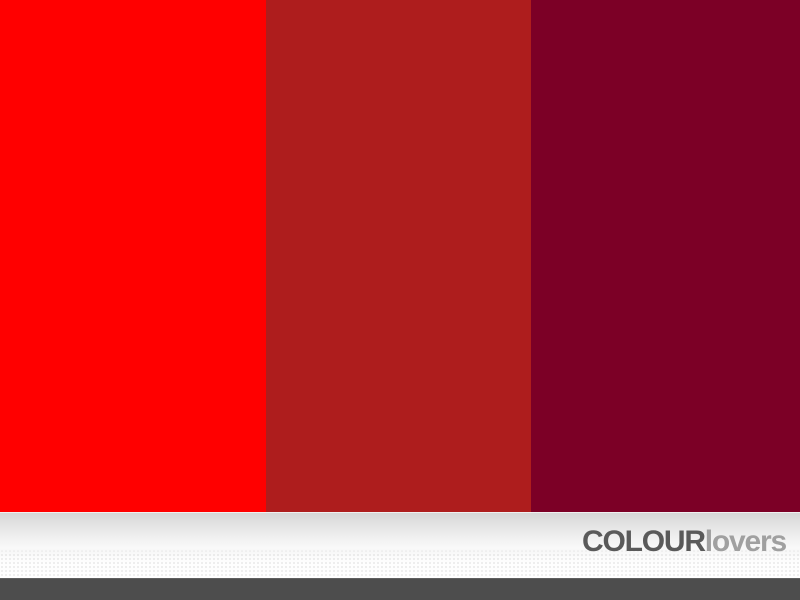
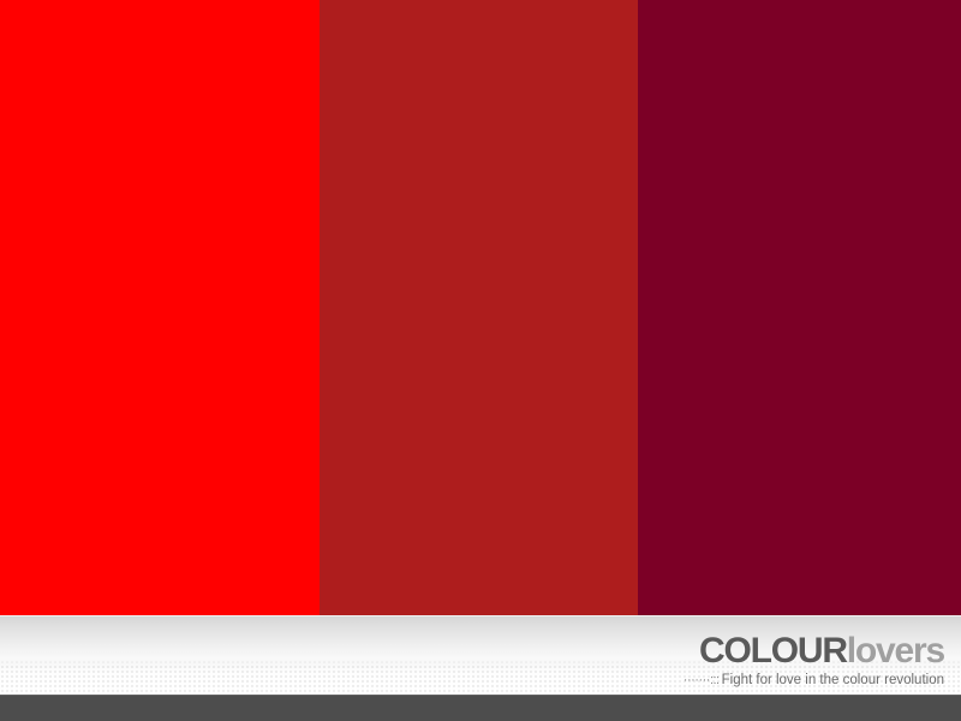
  COLOURlovers
+ ·······::: Fight for love in the colour revolution
